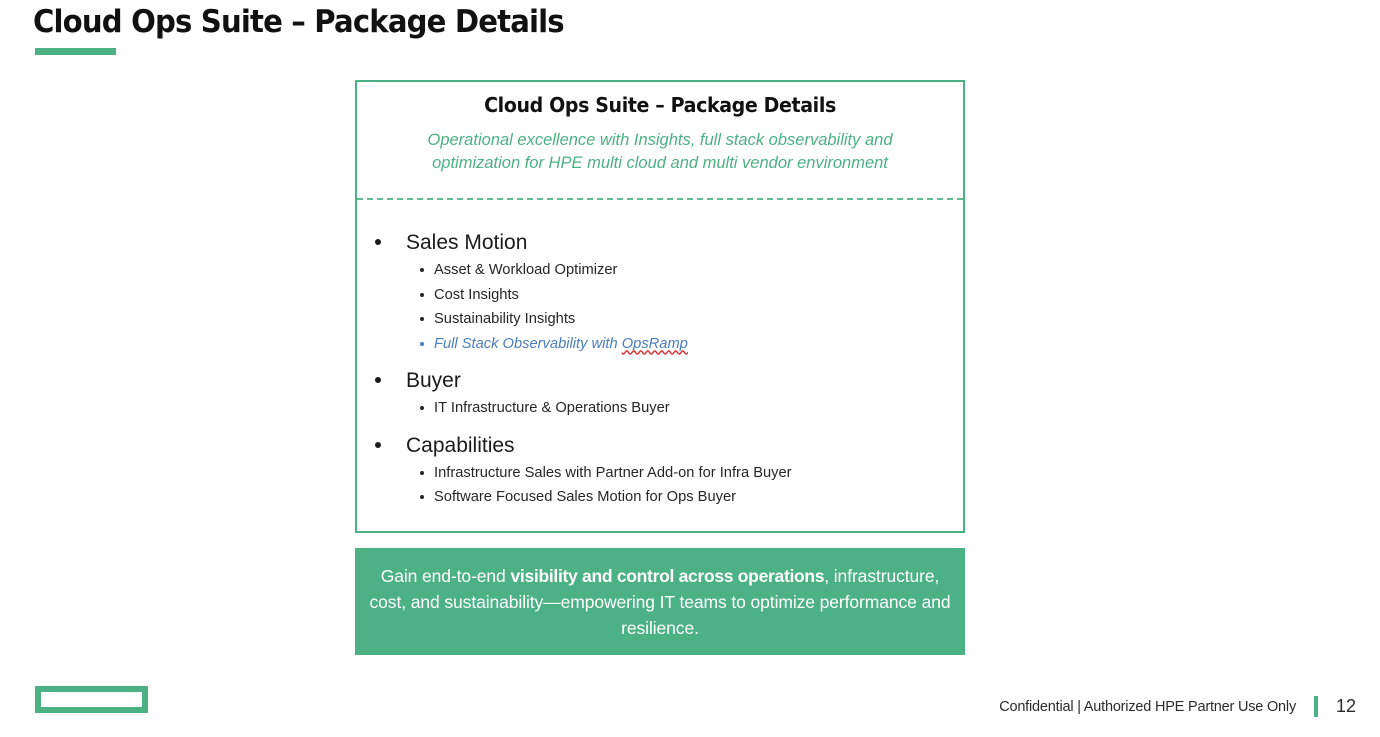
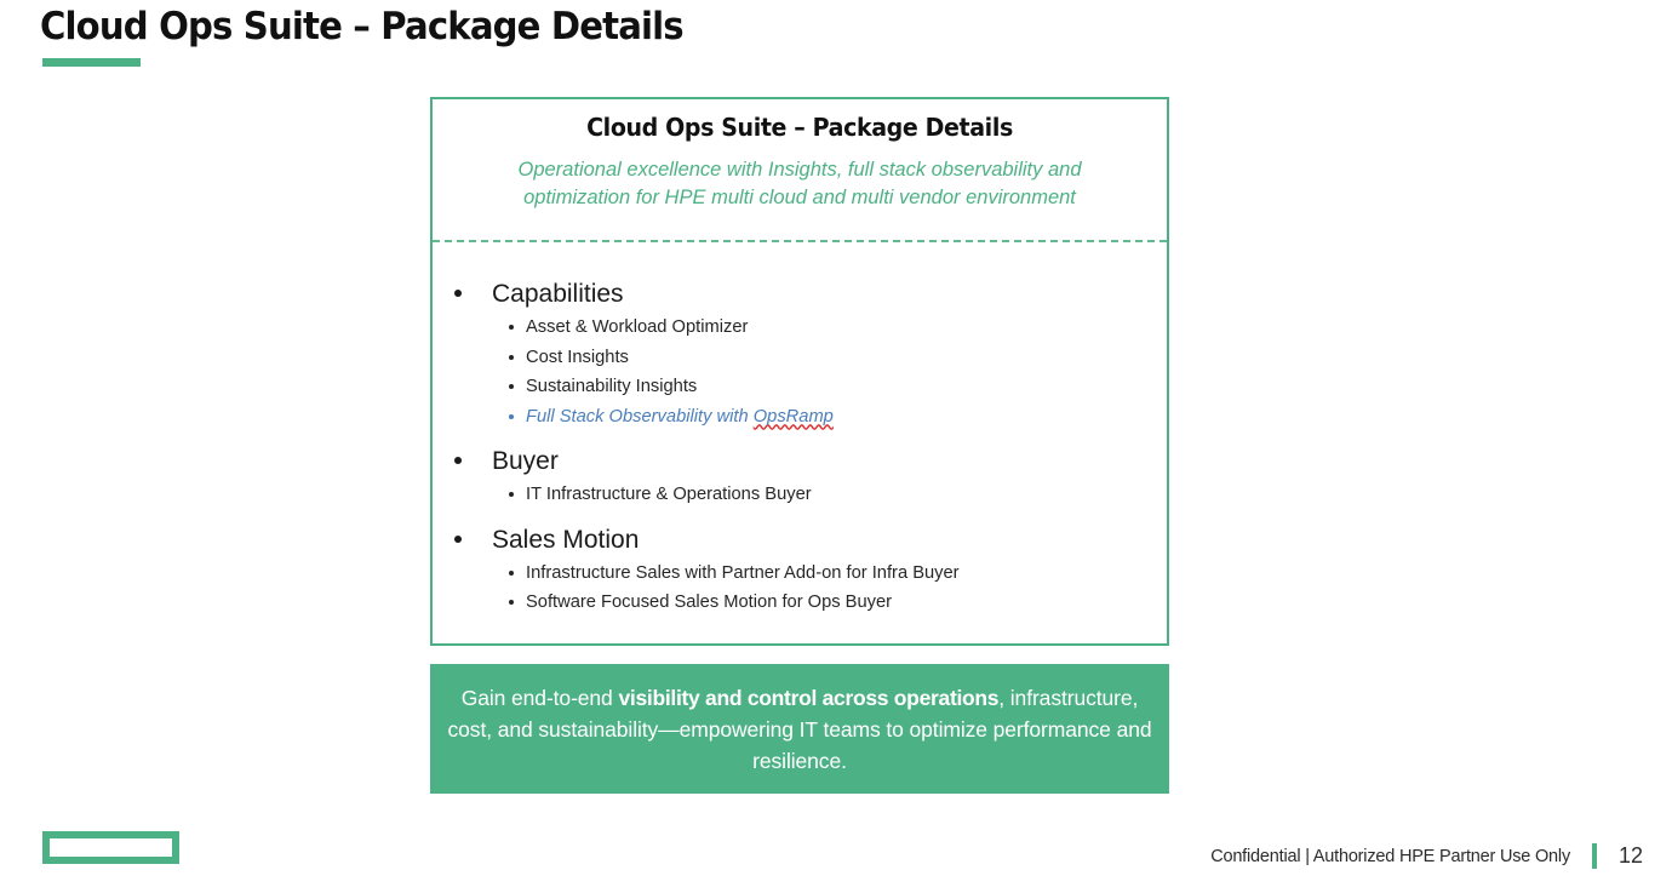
  Cloud Ops Suite – Package Details
  Cloud Ops Suite – Package Details
  Operational excellence with Insights, full stack observability and
  optimization for HPE multi cloud and multi vendor environment
- Sales Motion
+ Capabilities
  Asset & Workload Optimizer
  Cost Insights
  Sustainability Insights
  Full Stack Observability with OpsRamp
  Buyer
  IT Infrastructure & Operations Buyer
- Capabilities
+ Sales Motion
  Infrastructure Sales with Partner Add-on for Infra Buyer
  Software Focused Sales Motion for Ops Buyer
  Gain end-to-end visibility and control across operations, infrastructure, cost, and sustainability—empowering IT teams to optimize performance and resilience.
  Confidential | Authorized HPE Partner Use Only
  12
